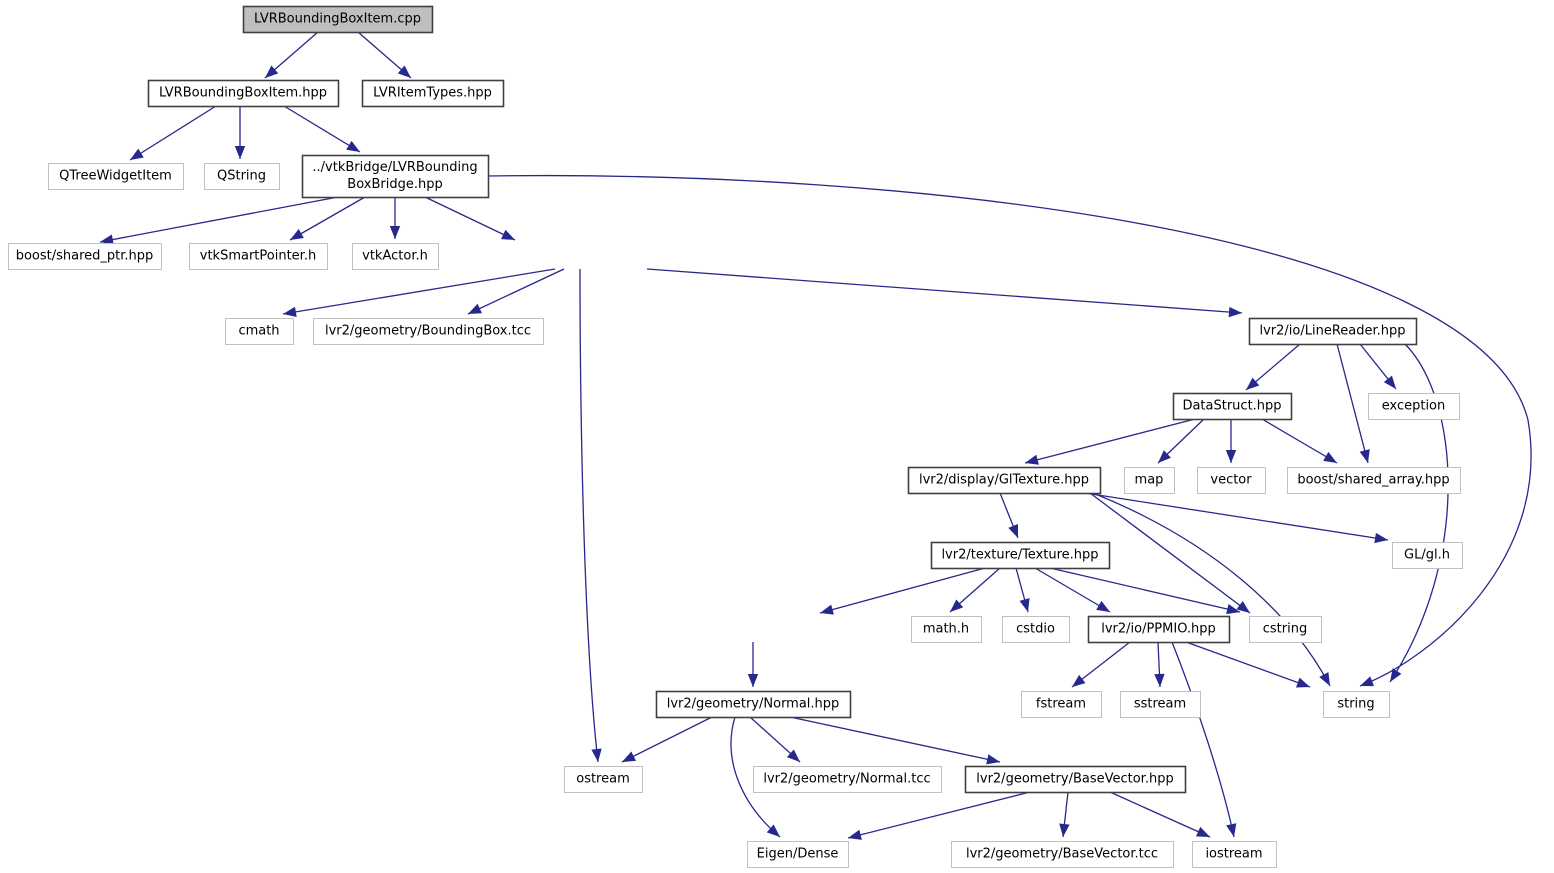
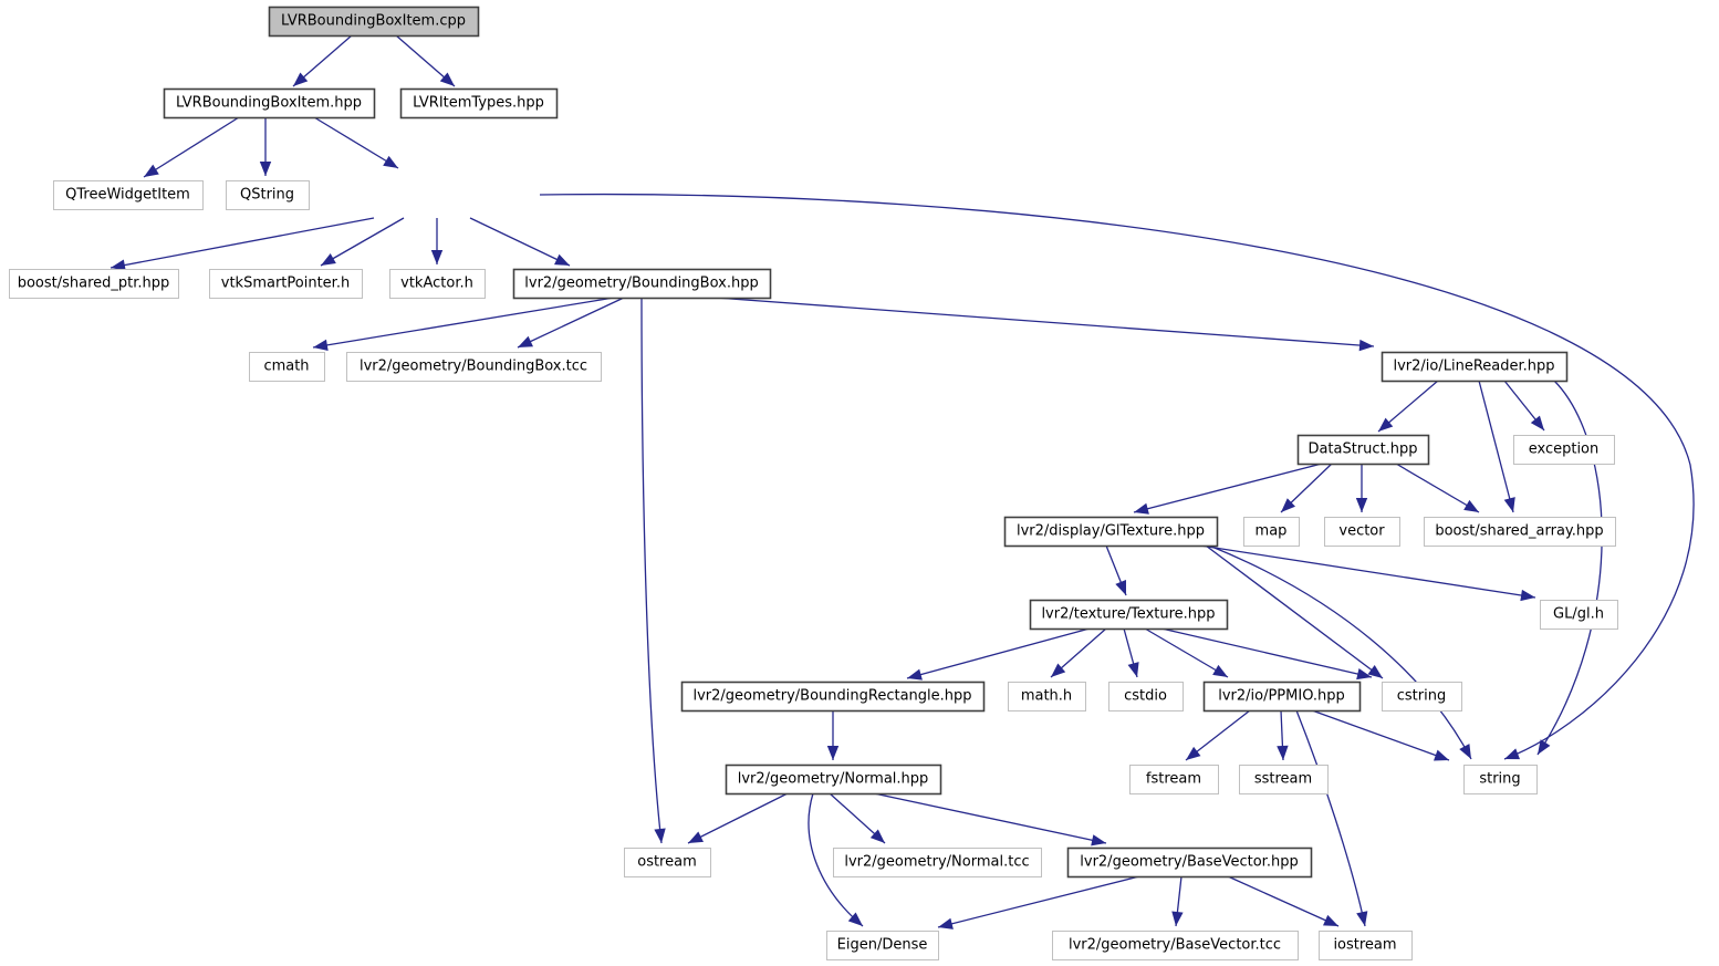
  LVRBoundingBoxItem.cpp
  LVRBoundingBoxItem.hpp
  LVRItemTypes.hpp
  QTreeWidgetItem
  QString
- ../vtkBridge/LVRBounding
- BoxBridge.hpp
  boost/shared_ptr.hpp
  vtkSmartPointer.h
  vtkActor.h
+ lvr2/geometry/BoundingBox.hpp
  cmath
  lvr2/geometry/BoundingBox.tcc
  lvr2/io/LineReader.hpp
  DataStruct.hpp
  exception
  lvr2/display/GlTexture.hpp
  map
  vector
  boost/shared_array.hpp
  lvr2/texture/Texture.hpp
  GL/gl.h
+ lvr2/geometry/BoundingRectangle.hpp
  math.h
  cstdio
  lvr2/io/PPMIO.hpp
  cstring
  lvr2/geometry/Normal.hpp
  fstream
  sstream
  string
  ostream
  lvr2/geometry/Normal.tcc
  lvr2/geometry/BaseVector.hpp
  Eigen/Dense
  lvr2/geometry/BaseVector.tcc
  iostream
